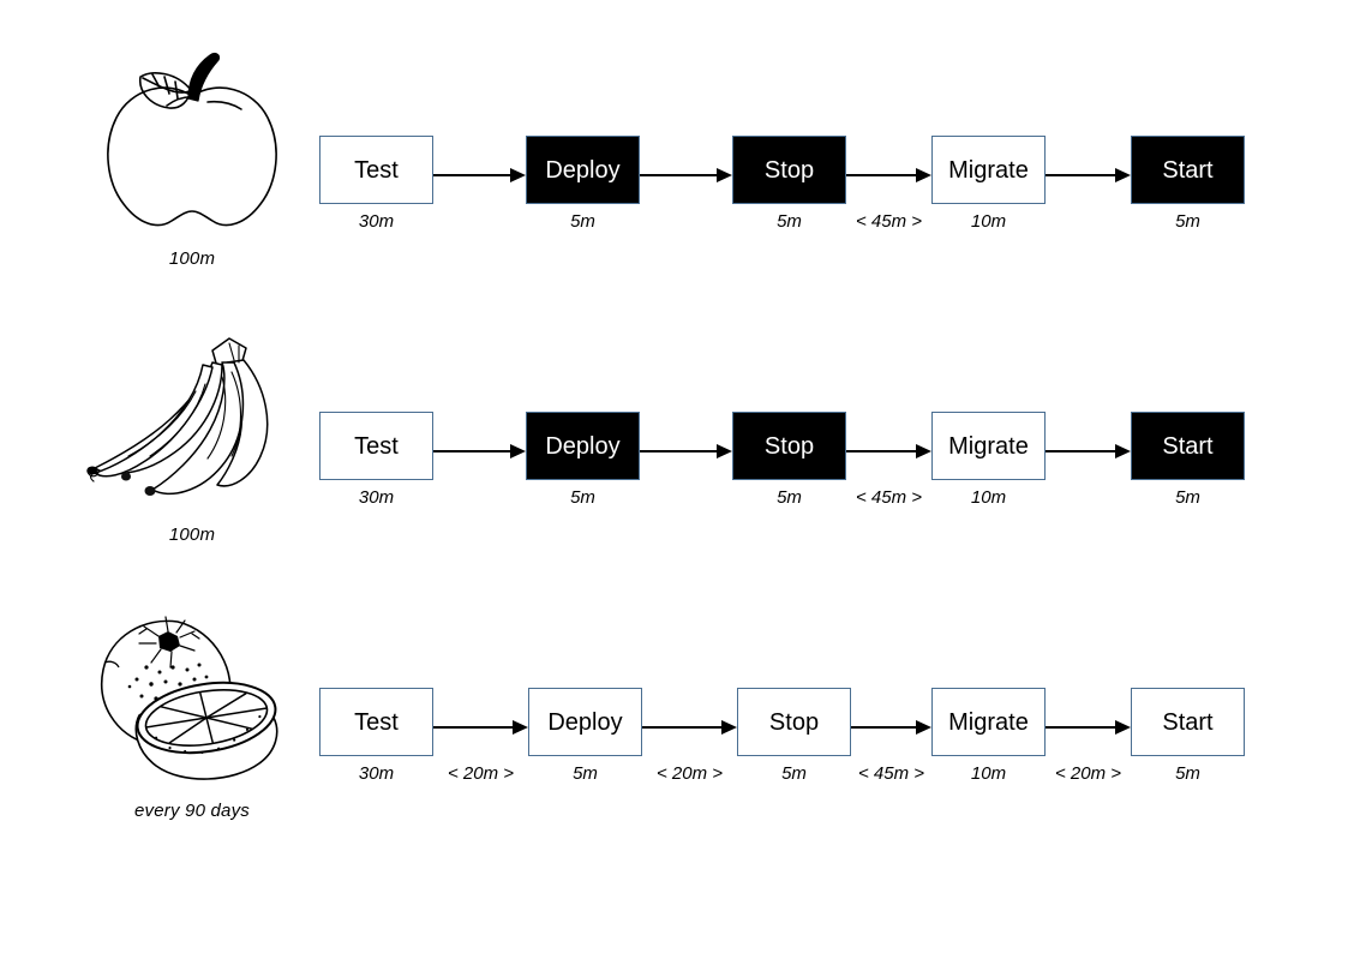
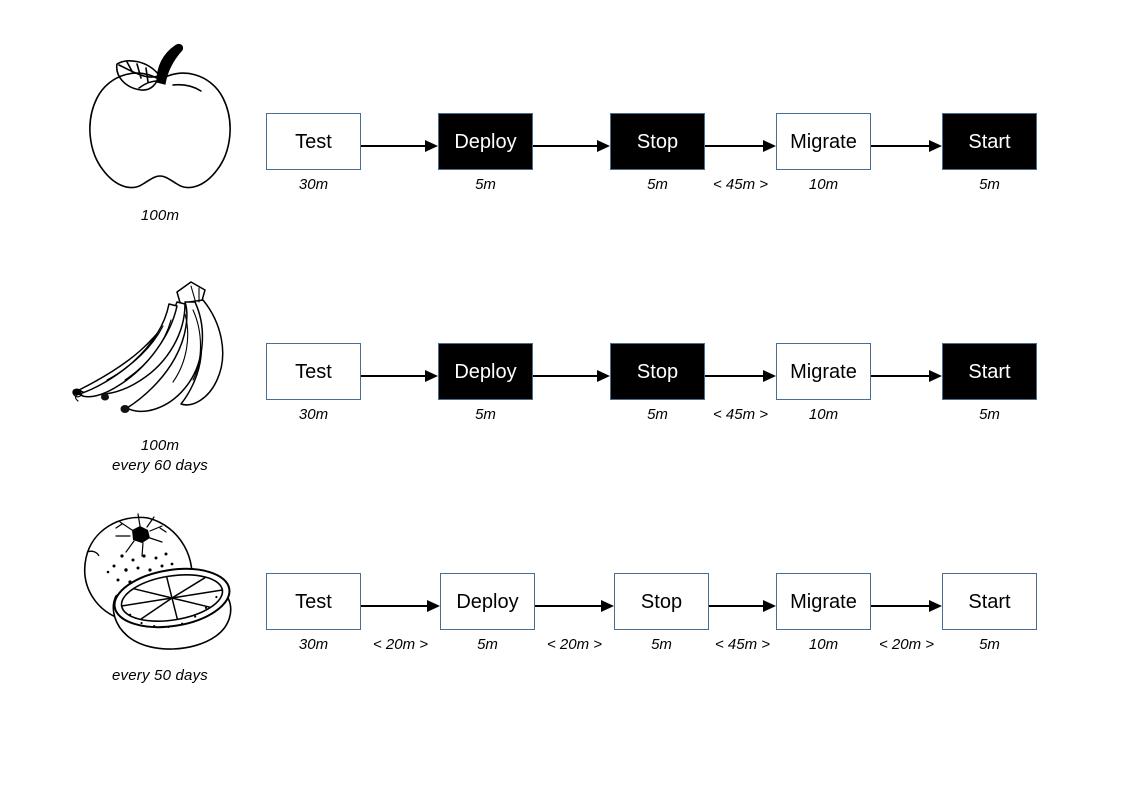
  100m
  Test
  Deploy
  Stop
  Migrate
  Start
  30m
  5m
  5m
  10m
  5m
  < 45m >
  100m
+ every 60 days
  Test
  Deploy
  Stop
  Migrate
  Start
  30m
  5m
  5m
  10m
  5m
  < 45m >
- every 90 days
+ every 50 days
  Test
  Deploy
  Stop
  Migrate
  Start
  30m
  5m
  5m
  10m
  5m
  < 20m >
  < 20m >
  < 45m >
  < 20m >
